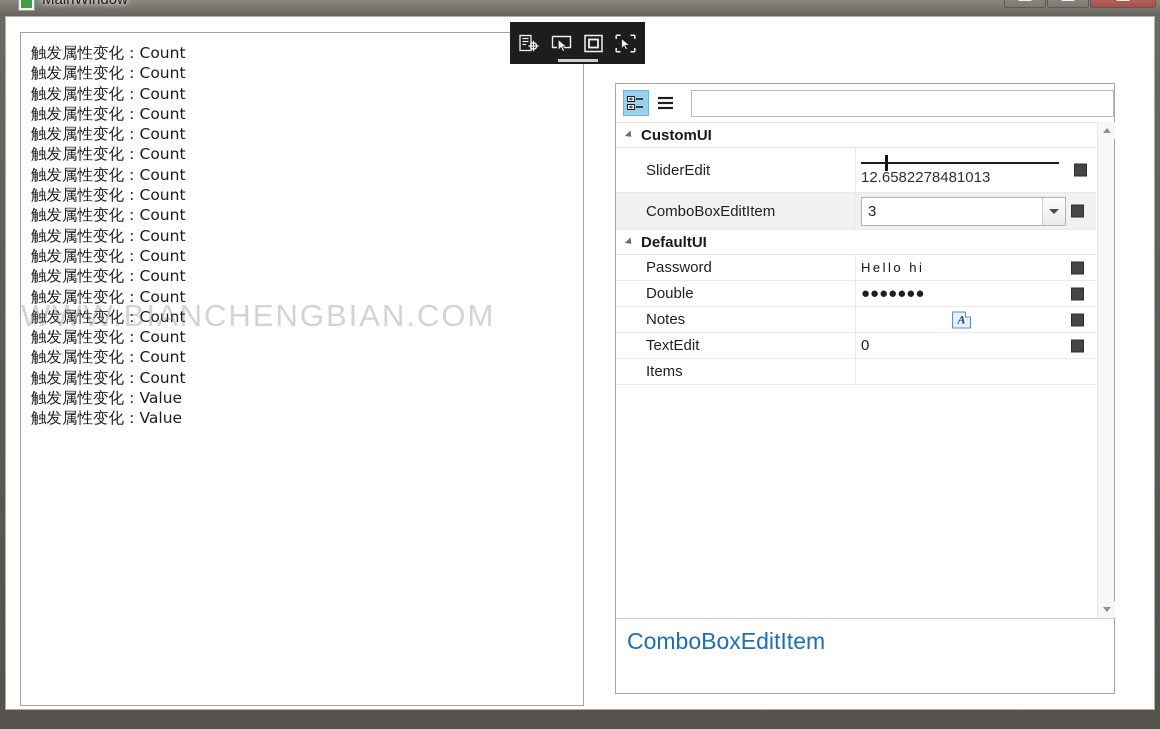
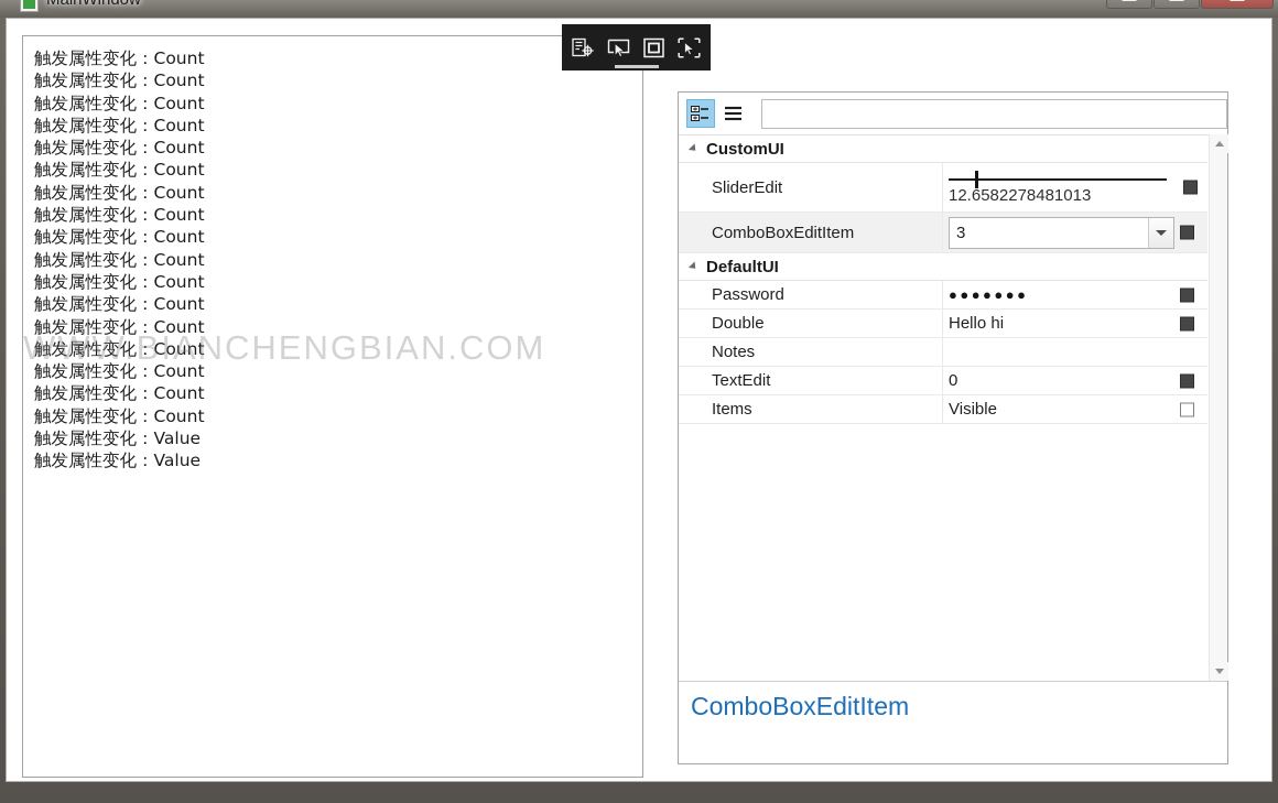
  触发属性变化：Count
  触发属性变化：Count
  触发属性变化：Count
  触发属性变化：Count
  触发属性变化：Count
  触发属性变化：Count
  触发属性变化：Count
  触发属性变化：Count
  触发属性变化：Count
  触发属性变化：Count
  触发属性变化：Count
  触发属性变化：Count
  触发属性变化：Count
  触发属性变化：Count
  触发属性变化：Count
  触发属性变化：Count
  触发属性变化：Count
  触发属性变化：Value
  触发属性变化：Value
  WWW.BIANCHENGBIAN.COM
  CustomUI
  SliderEdit
  12.6582278481013
  ComboBoxEditItem
  3
  DefaultUI
  Password
- Hello hi
+ ●●●●●●●
  Double
- ●●●●●●●
+ Hello hi
  Notes
- A
  TextEdit
  0
  Items
+ Visible
  ComboBoxEditItem
